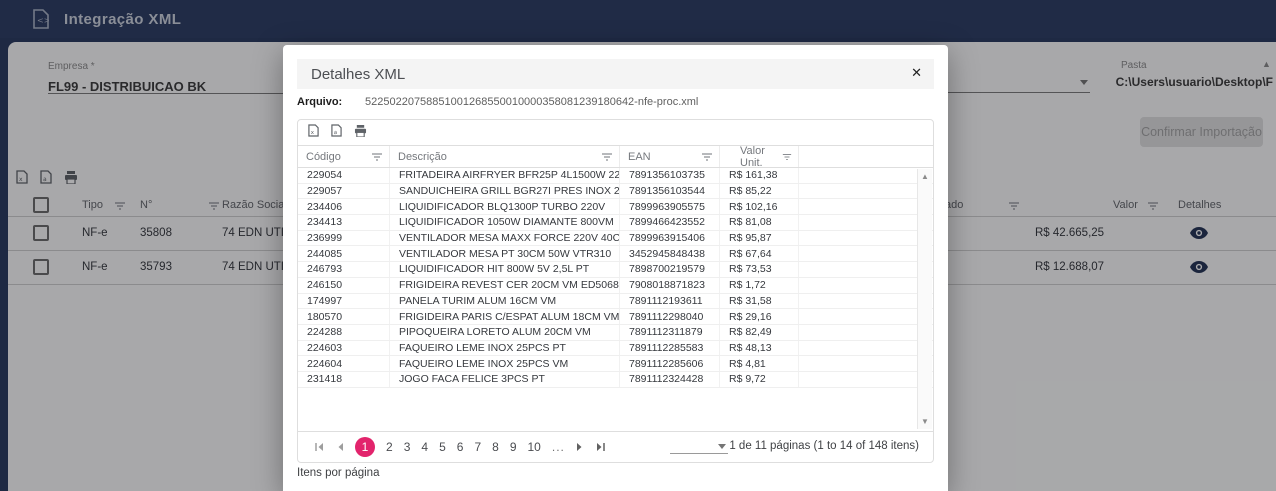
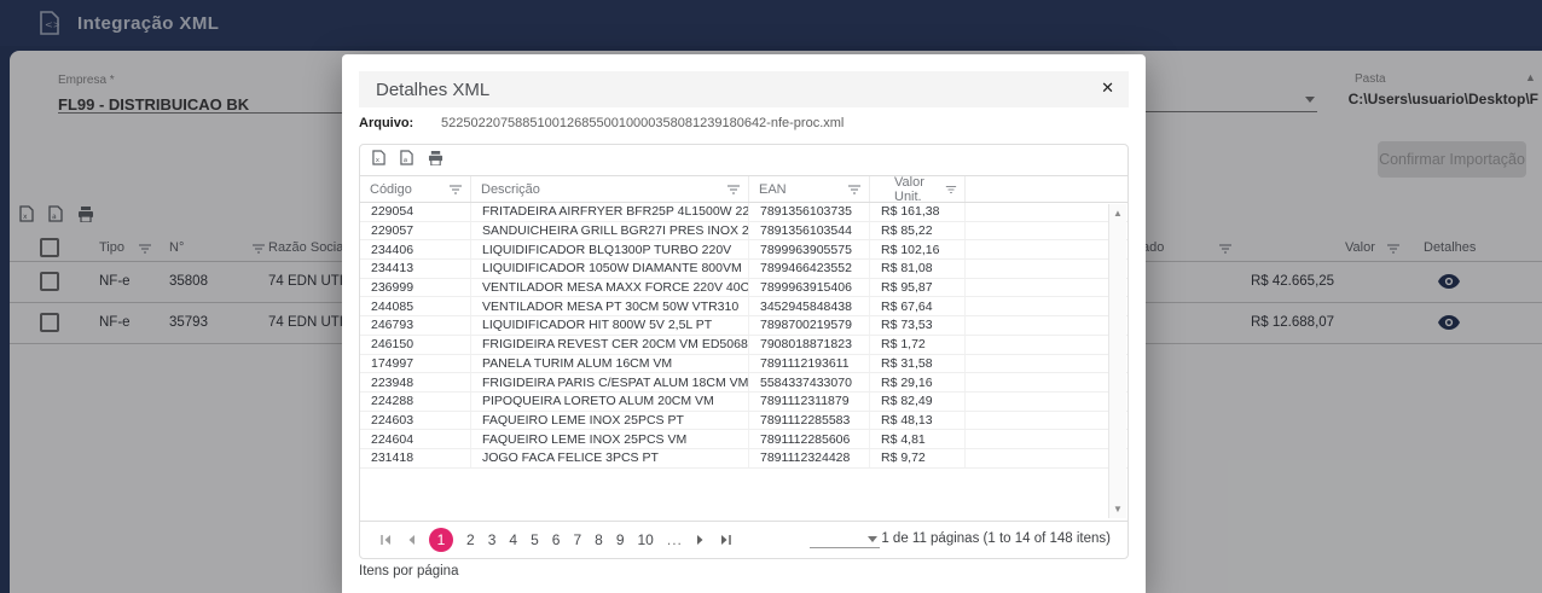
  <>
  Integração XML
  Empresa *
  FL99 - DISTRIBUICAO BK
  Pasta
  C:\Users\usuario\Desktop\F
  Confirmar Importação
  Tipo
  N°
  Razão Socia
  ado
  Valor
  Detalhes
  NF-e
  35808
  74 EDN UT
  R$ 42.665,25
  NF-e
  35793
  74 EDN UT
  R$ 12.688,07
  ▲
  Detalhes XML
  ✕
  Arquivo:
  52250220758851001268550010000358081239180642-nfe-proc.xml
  Código
  Descrição
  EAN
  Valor Unit.
  229054
  FRITADEIRA AIRFRYER BFR25P 4L1500W 22
  7891356103735
  R$ 161,38
  229057
  SANDUICHEIRA GRILL BGR27I PRES INOX 2
  7891356103544
  R$ 85,22
  234406
  LIQUIDIFICADOR BLQ1300P TURBO 220V
  7899963905575
  R$ 102,16
  234413
  LIQUIDIFICADOR 1050W DIAMANTE 800VM
  7899466423552
  R$ 81,08
  236999
  VENTILADOR MESA MAXX FORCE 220V 40C
  7899963915406
  R$ 95,87
  244085
  VENTILADOR MESA PT 30CM 50W VTR310
  3452945848438
  R$ 67,64
  246793
  LIQUIDIFICADOR HIT 800W 5V 2,5L PT
  7898700219579
  R$ 73,53
  246150
  FRIGIDEIRA REVEST CER 20CM VM ED5068
  7908018871823
  R$ 1,72
  174997
  PANELA TURIM ALUM 16CM VM
  7891112193611
  R$ 31,58
- 180570
+ 223948
  FRIGIDEIRA PARIS C/ESPAT ALUM 18CM VM
- 7891112298040
+ 5584337433070
  R$ 29,16
  224288
  PIPOQUEIRA LORETO ALUM 20CM VM
  7891112311879
  R$ 82,49
  224603
  FAQUEIRO LEME INOX 25PCS PT
  7891112285583
  R$ 48,13
  224604
  FAQUEIRO LEME INOX 25PCS VM
  7891112285606
  R$ 4,81
  231418
  JOGO FACA FELICE 3PCS PT
  7891112324428
  R$ 9,72
  ▲
  ▼
  1
  2
  3
  4
  5
  6
  7
  8
  9
  10
  ...
  1 de 11 páginas (1 to 14 of 148 itens)
  Itens por página
